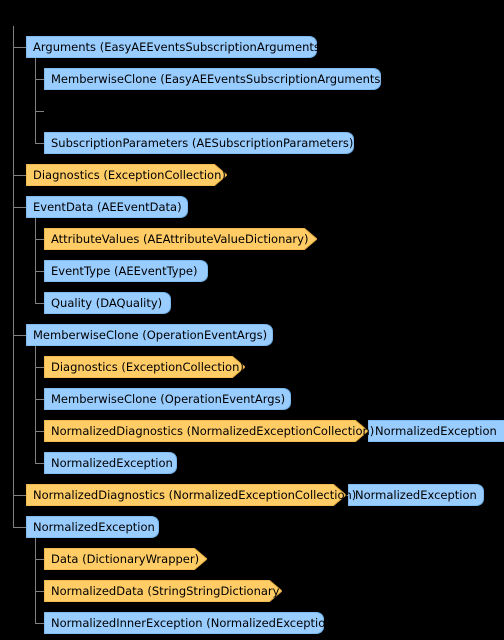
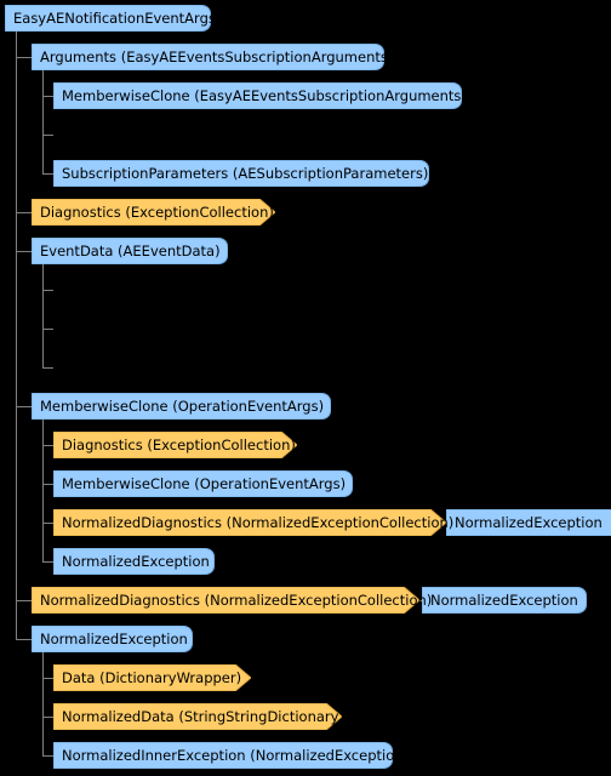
+ EasyAENotificationEventArgs
  Arguments (EasyAEEventsSubscriptionArguments)
  MemberwiseClone (EasyAEEventsSubscriptionArguments)
  SubscriptionParameters (AESubscriptionParameters)
  Diagnostics (ExceptionCollection)
  EventData (AEEventData)
- AttributeValues (AEAttributeValueDictionary)
- EventType (AEEventType)
- Quality (DAQuality)
  MemberwiseClone (OperationEventArgs)
  Diagnostics (ExceptionCollection)
  MemberwiseClone (OperationEventArgs)
  NormalizedDiagnostics (NormalizedExceptionCollection)
  NormalizedException
  NormalizedException
  NormalizedDiagnostics (NormalizedExceptionCollection)
  NormalizedException
  NormalizedException
  Data (DictionaryWrapper)
  NormalizedData (StringStringDictionary)
  NormalizedInnerException (NormalizedException)
